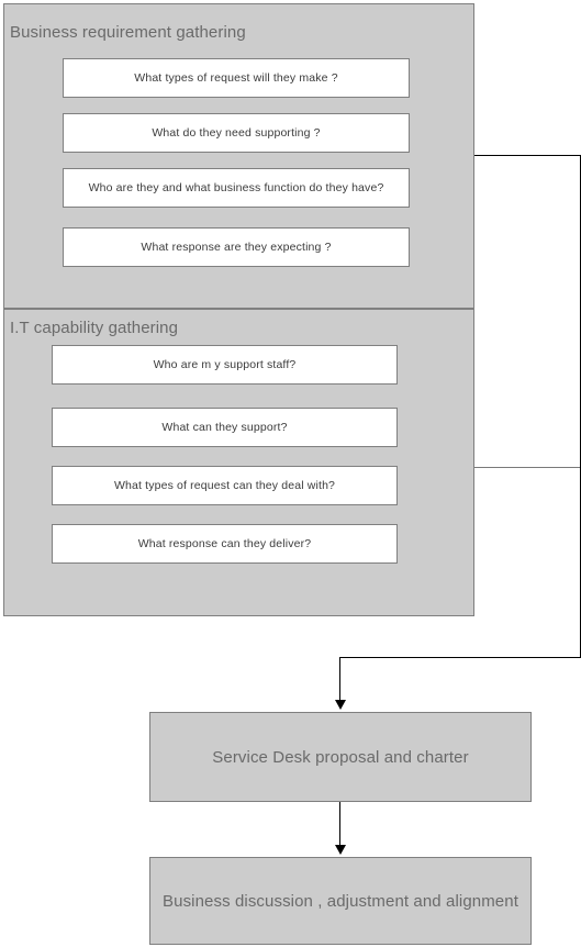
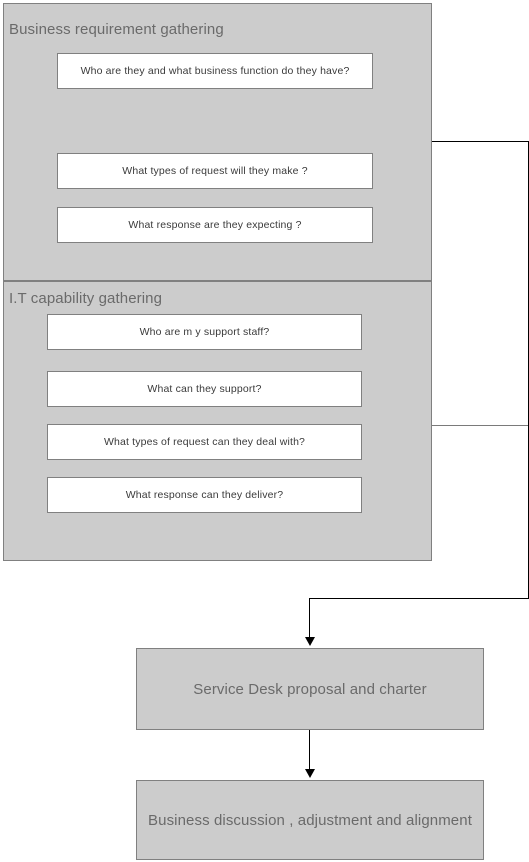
  Business requirement gathering
- What types of request will they make ?
+ Who are they and what business function do they have?
- What do they need supporting ?
- Who are they and what business function do they have?
+ What types of request will they make ?
  What response are they expecting ?
  I.T capability gathering
  Who are m y support staff?
  What can they support?
  What types of request can they deal with?
  What response can they deliver?
  Service Desk proposal and charter
  Business discussion , adjustment and alignment
